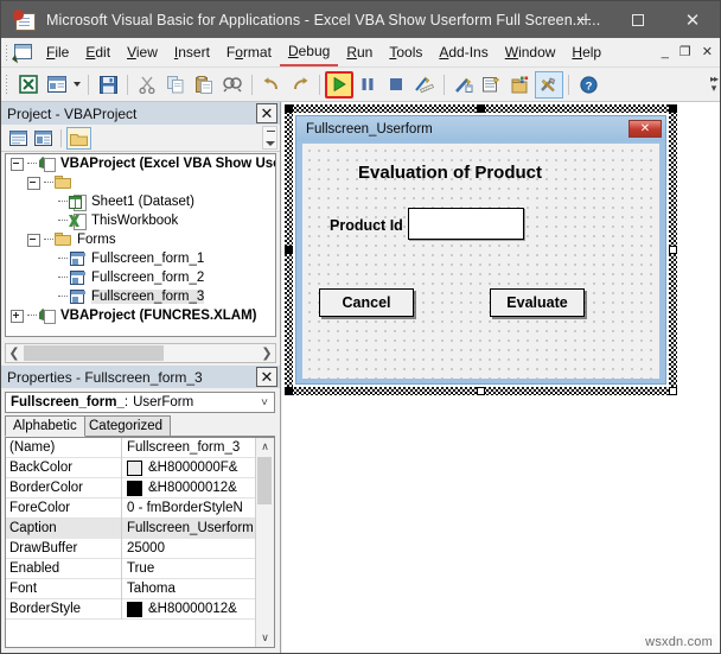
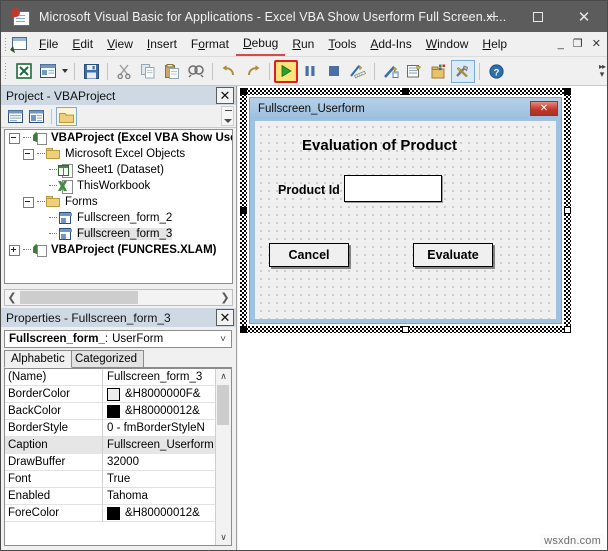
  Microsoft Visual Basic for Applications - Excel VBA Show Userform Full Screen...
  ✕
  File
  Edit
  View
  Insert
  Format
  Debug
  Run
  Tools
  Add-Ins
  Window
  Help
  _
  ❐
  ✕
  ?
  ▸▸
  ▾
  Project - VBAProject
  ✕
  VBAProject (Excel VBA Show Us
+ Microsoft Excel Objects
  Sheet1 (Dataset)
  ThisWorkbook
  Forms
- Fullscreen_form_1
  Fullscreen_form_2
  Fullscreen_form_3
  VBAProject (FUNCRES.XLAM)
  ❮
  ❯
  Properties - Fullscreen_form_3
  ✕
  Fullscreen_form_
  :
  UserForm
  ˅
  Alphabetic
  Categorized
  (Name)
  Fullscreen_form_3
- BackColor
+ BorderColor
  &H8000000F&
- BorderColor
+ BackColor
  &H80000012&
- ForeColor
+ BorderStyle
  0 - fmBorderStyleN
  Caption
  Fullscreen_Userform
  DrawBuffer
- 25000
+ 32000
- Enabled
+ Font
  True
- Font
+ Enabled
  Tahoma
- BorderStyle
+ ForeColor
  &H80000012&
  ∧
  ∨
  Fullscreen_Userform
  ✕
  Evaluation of Product
  Product Id
  Cancel
  Evaluate
  wsxdn.com
